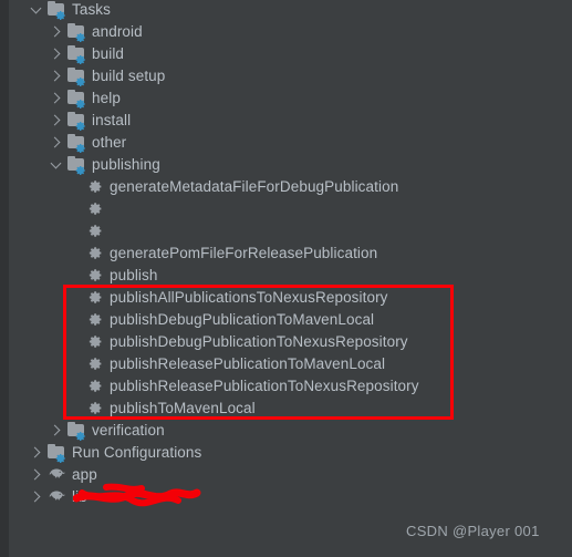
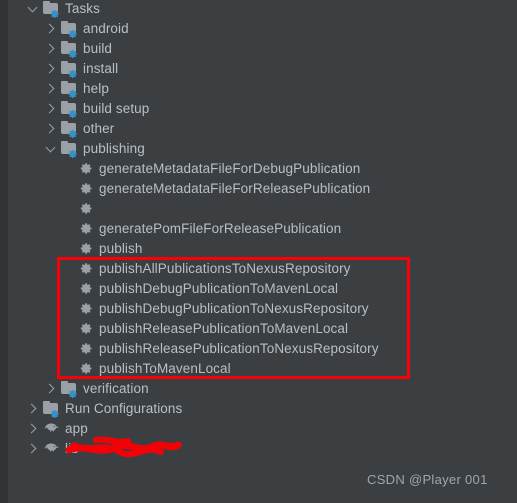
  Tasks
  android
  build
- build setup
+ install
  help
- install
+ build setup
  other
  publishing
  generateMetadataFileForDebugPublication
+ generateMetadataFileForReleasePublication
  generatePomFileForReleasePublication
  publish
  publishAllPublicationsToNexusRepository
  publishDebugPublicationToMavenLocal
  publishDebugPublicationToNexusRepository
  publishReleasePublicationToMavenLocal
  publishReleasePublicationToNexusRepository
  publishToMavenLocal
  verification
  Run Configurations
  app
  CSDN @Player 001
